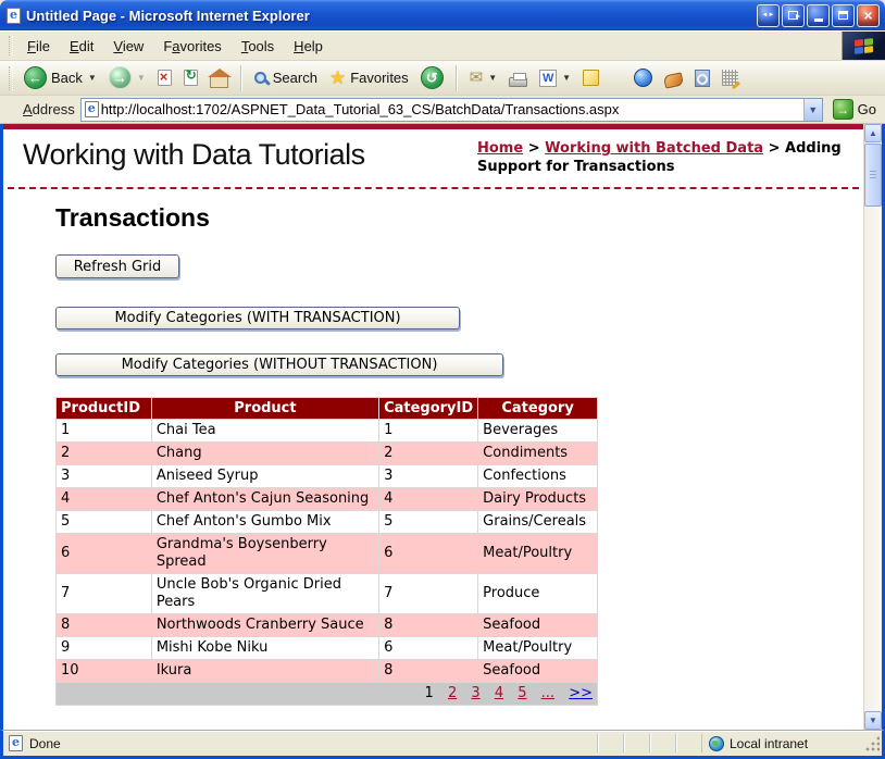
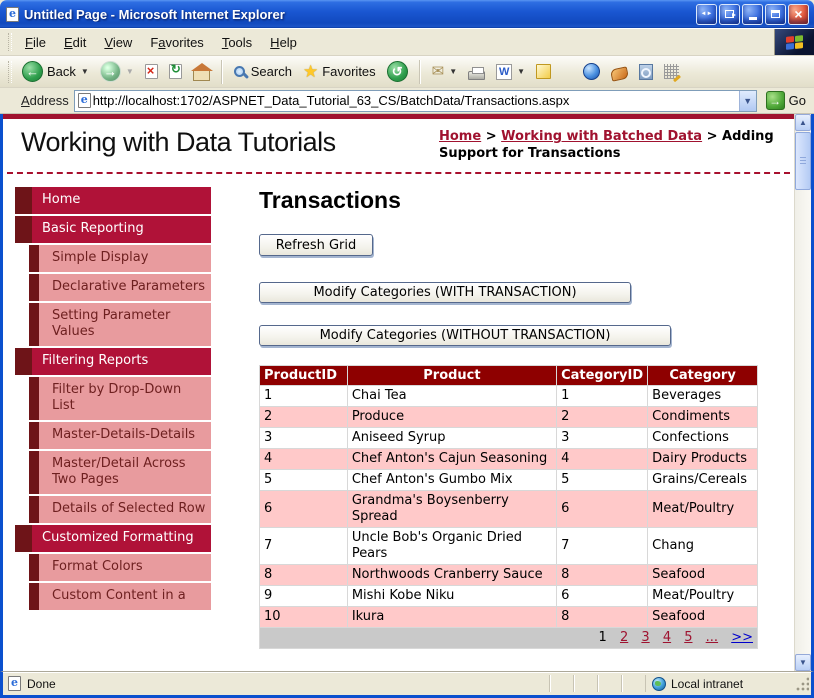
  Untitled Page - Microsoft Internet Explorer
  ×
  File
  Edit
  View
  Favorites
  Tools
  Help
  ←
  Back
  ▼
  →
  ▼
  ×
  ↻
  Search
  ★
  Favorites
  ↺
  ✉
  ▼
  W
  ▼
  Address
  http://localhost:1702/ASPNET_Data_Tutorial_63_CS/BatchData/Transactions.aspx
  ▼
  →
  Go
  Working with Data Tutorials
  Home > Working with Batched Data > Adding Support for Transactions
+ Home
+ Basic Reporting
+ Simple Display
+ Declarative Parameters
+ Setting Parameter Values
+ Filtering Reports
+ Filter by Drop-Down List
+ Master-Details-Details
+ Master/Detail Across Two Pages
+ Details of Selected Row
+ Customized Formatting
+ Format Colors
+ Custom Content in a
  Transactions
  Refresh Grid
  Modify Categories (WITH TRANSACTION)
  Modify Categories (WITHOUT TRANSACTION)
  ProductID	Product	CategoryID	Category
  1	Chai Tea	1	Beverages
- 2	Chang	2	Condiments
+ 2	Produce	2	Condiments
  3	Aniseed Syrup	3	Confections
  4	Chef Anton's Cajun Seasoning	4	Dairy Products
  5	Chef Anton's Gumbo Mix	5	Grains/Cereals
  6	Grandma's Boysenberry Spread	6	Meat/Poultry
- 7	Uncle Bob's Organic Dried Pears	7	Produce
+ 7	Uncle Bob's Organic Dried Pears	7	Chang
  8	Northwoods Cranberry Sauce	8	Seafood
  9	Mishi Kobe Niku	6	Meat/Poultry
  10	Ikura	8	Seafood
  1 2 3 4 5 ... >>
  ▲
  ▼
  Done
  Local intranet
